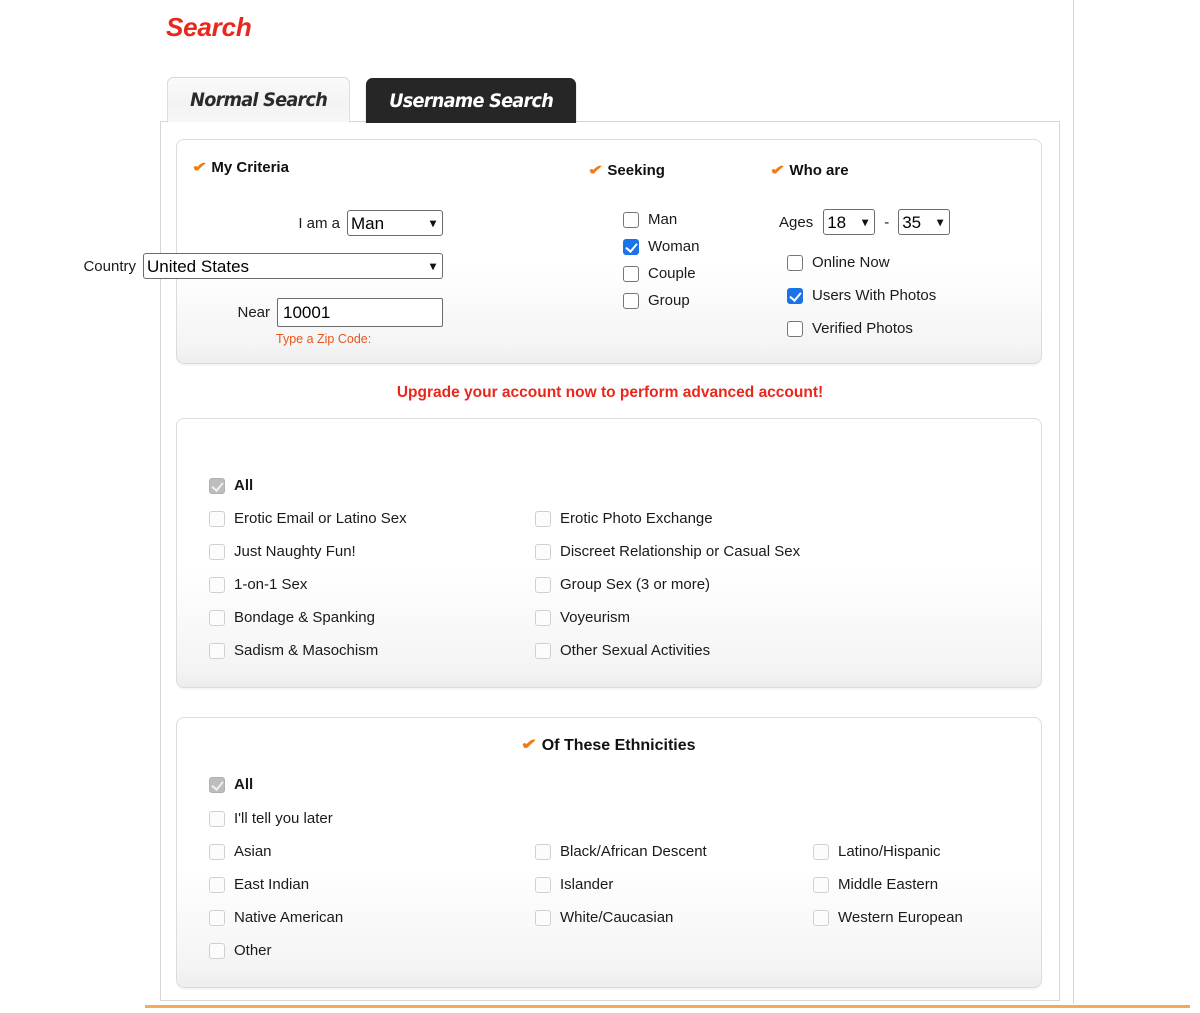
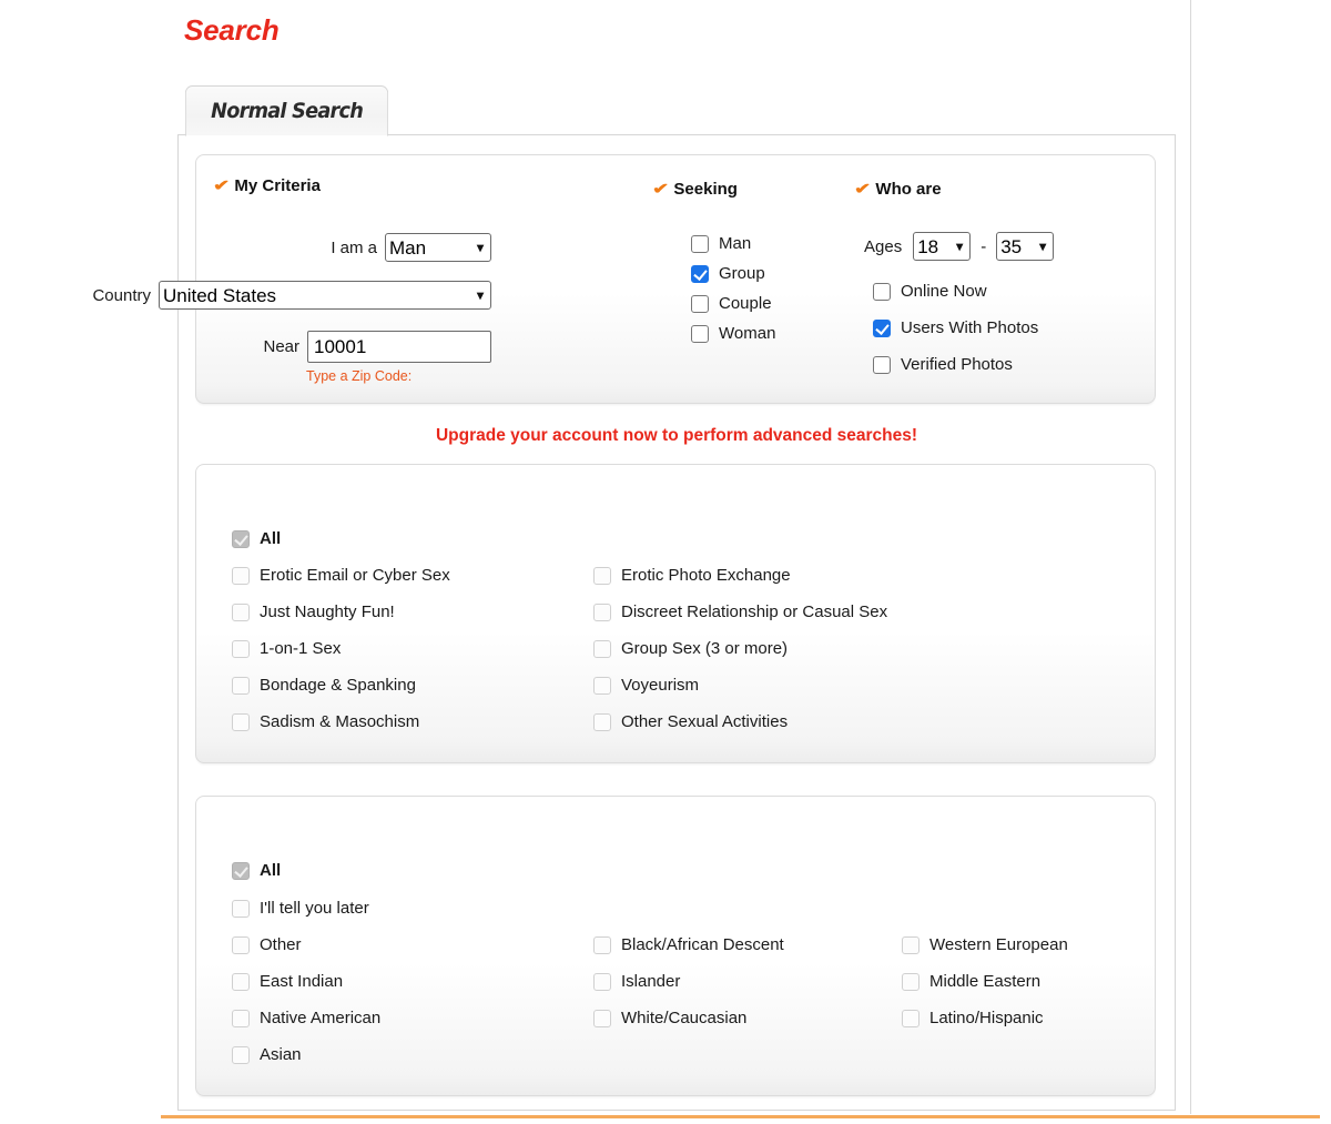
  Search
  Normal Search
- Username Search
  ✔ My Criteria
  I am a
  Man
  ▾
  Country
  United States
  ▾
  Near
  10001
  Type a Zip Code:
  ✔ Seeking
  Man
- Woman
+ Group
  Couple
- Group
+ Woman
  ✔ Who are
  Ages
  18
  ▾
  -
  35
  ▾
  Online Now
  Users With Photos
  Verified Photos
- Upgrade your account now to perform advanced account!
+ Upgrade your account now to perform advanced searches!
  All
- Erotic Email or Latino Sex
+ Erotic Email or Cyber Sex
  Just Naughty Fun!
  1-on-1 Sex
  Bondage & Spanking
  Sadism & Masochism
  Erotic Photo Exchange
  Discreet Relationship or Casual Sex
  Group Sex (3 or more)
  Voyeurism
  Other Sexual Activities
- ✔ Of These Ethnicities
  All
  I'll tell you later
- Asian
+ Other
  East Indian
  Native American
- Other
+ Asian
  Black/African Descent
  Islander
  White/Caucasian
- Latino/Hispanic
+ Western European
  Middle Eastern
- Western European
+ Latino/Hispanic
